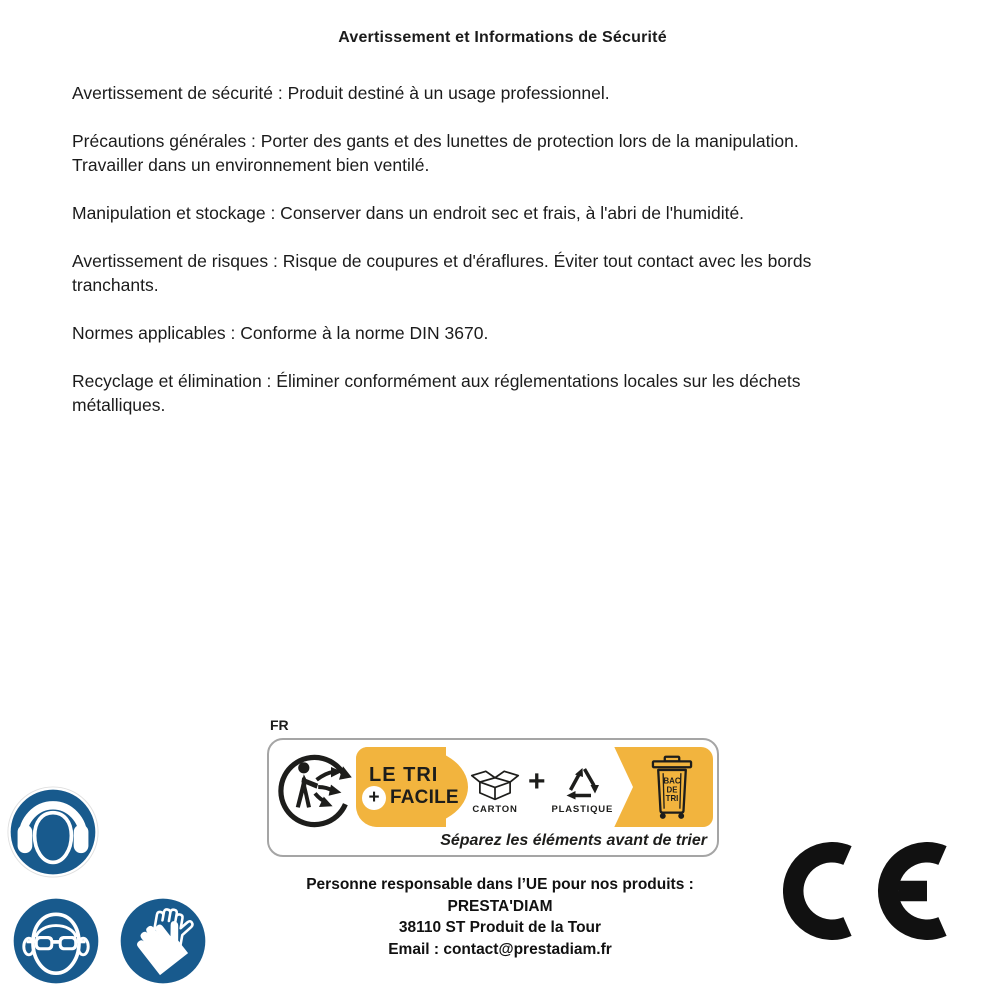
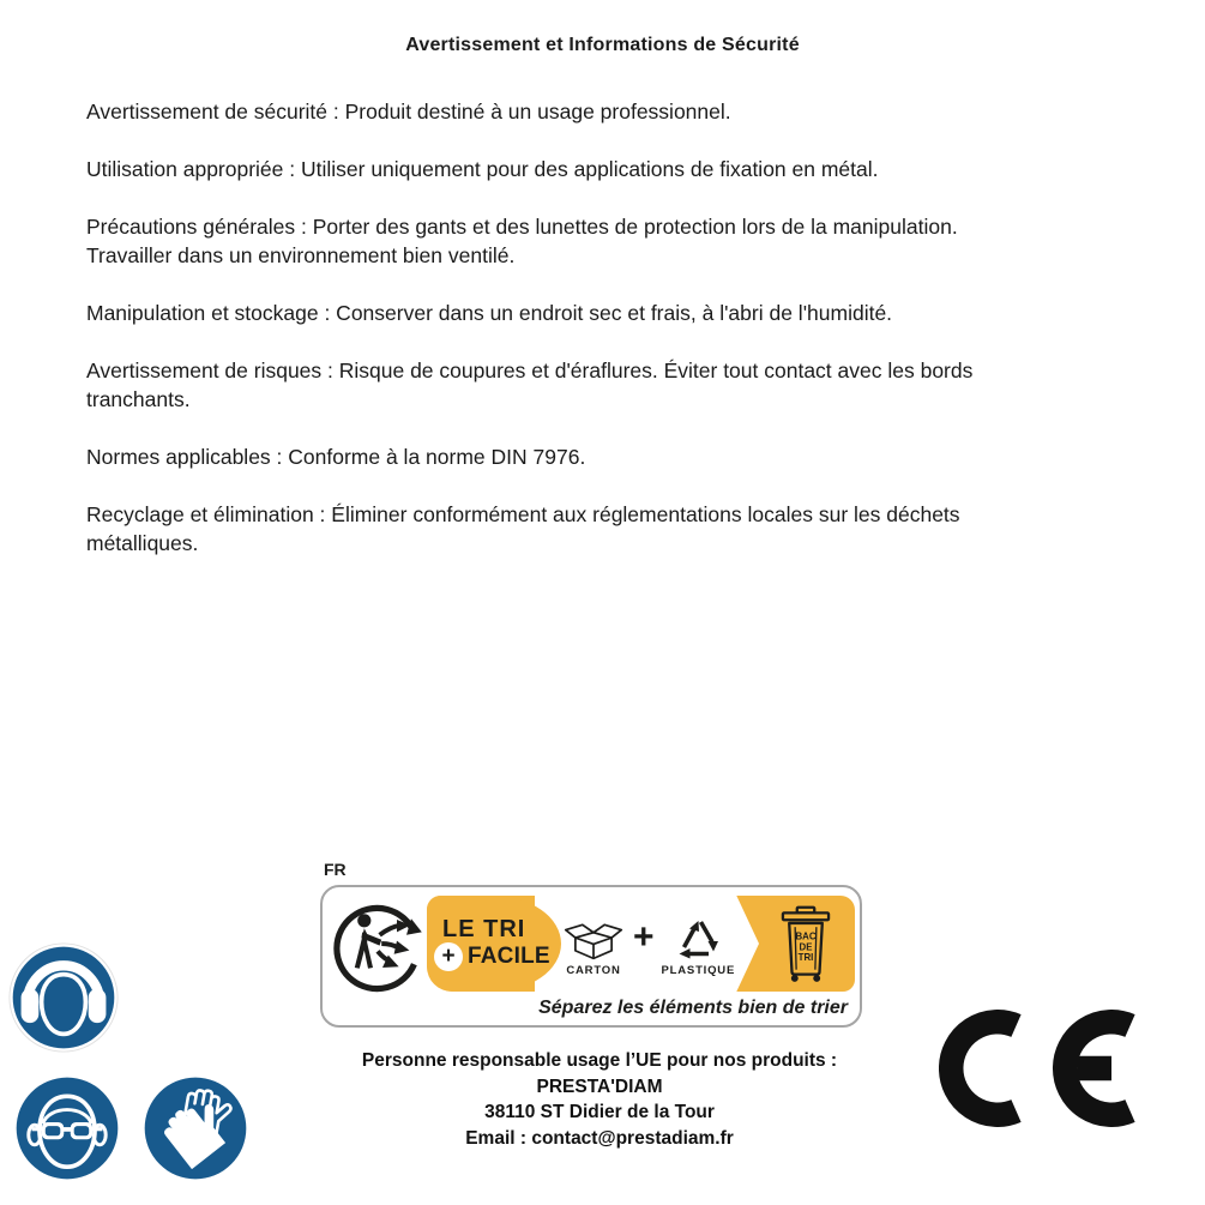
  Avertissement et Informations de Sécurité
  Avertissement de sécurité : Produit destiné à un usage professionnel.
+ Utilisation appropriée : Utiliser uniquement pour des applications de fixation en métal.
  Précautions générales : Porter des gants et des lunettes de protection lors de la manipulation.
  Travailler dans un environnement bien ventilé.
  Manipulation et stockage : Conserver dans un endroit sec et frais, à l'abri de l'humidité.
  Avertissement de risques : Risque de coupures et d'éraflures. Éviter tout contact avec les bords
  tranchants.
- Normes applicables : Conforme à la norme DIN 3670.
+ Normes applicables : Conforme à la norme DIN 7976.
  Recyclage et élimination : Éliminer conformément aux réglementations locales sur les déchets
  métalliques.
  FR
  CARTON
  +
  PLASTIQUE
  LE TRI
  +
  FACILE
  BAC
  DE
  TRI
- Séparez les éléments avant de trier
+ Séparez les éléments bien de trier
- Personne responsable dans l’UE pour nos produits :
+ Personne responsable usage l’UE pour nos produits :
  PRESTA'DIAM
- 38110 ST Produit de la Tour
+ 38110 ST Didier de la Tour
  Email : contact@prestadiam.fr
